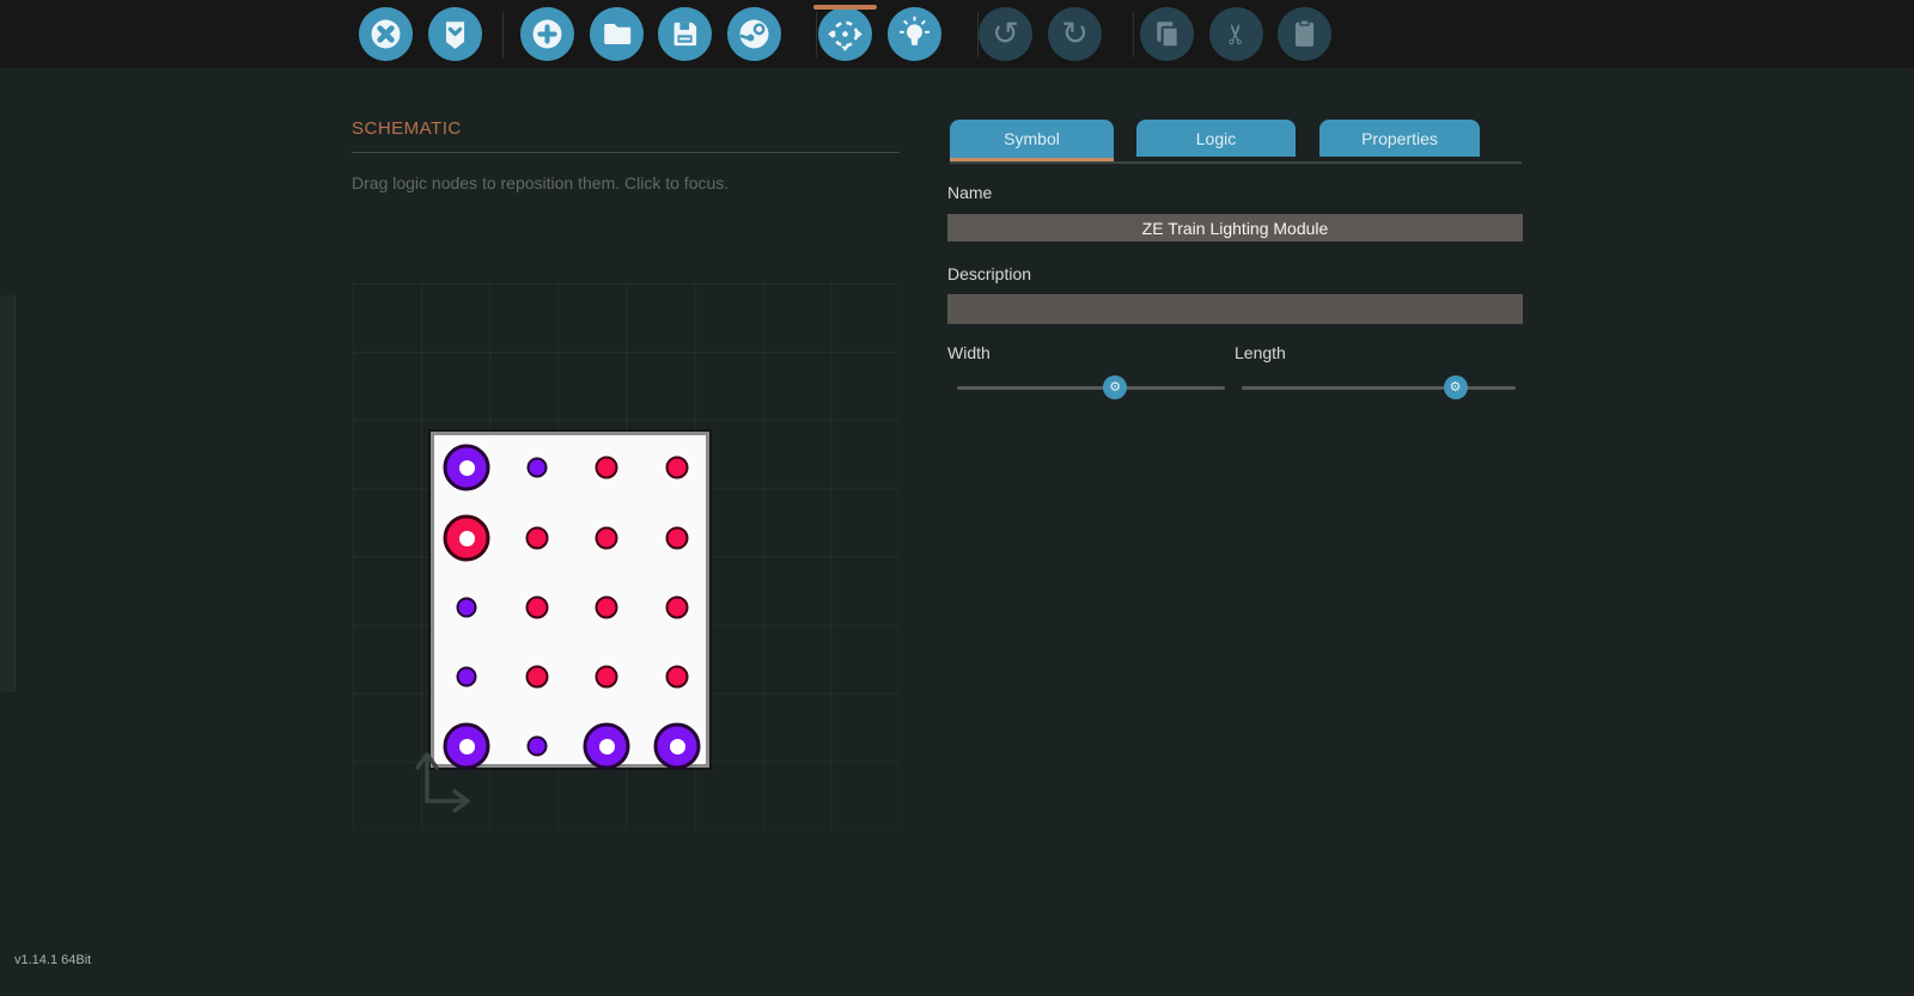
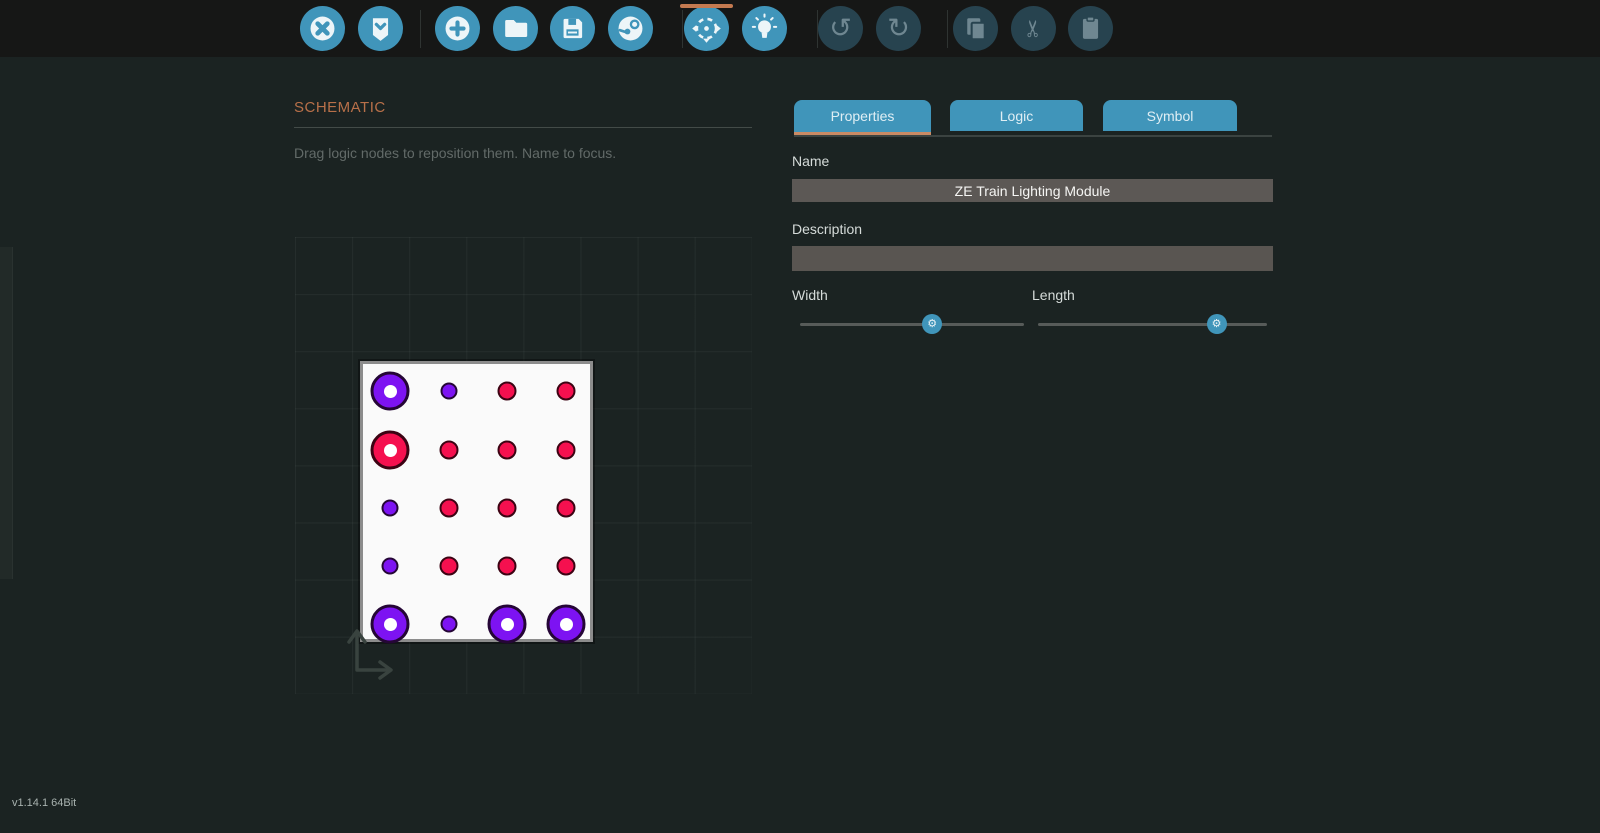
  ↺
  ↻
  SCHEMATIC
- Drag logic nodes to reposition them. Click to focus.
+ Drag logic nodes to reposition them. Name to focus.
- Symbol
+ Properties
  Logic
- Properties
+ Symbol
  Name
  ZE Train Lighting Module
  Description
  Width
  Length
  ⚙
  ⚙
  v1.14.1 64Bit
